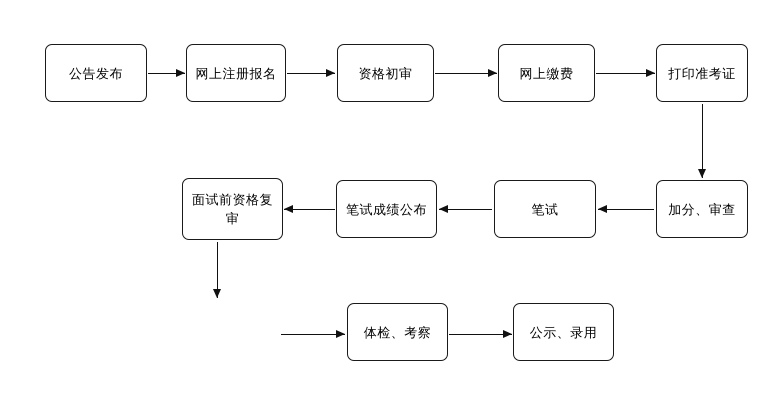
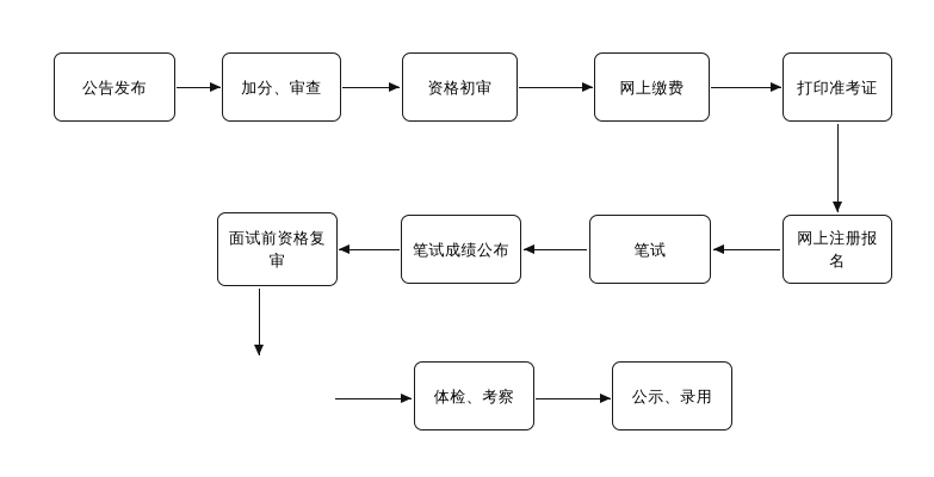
  公告发布
- 网上注册报名
+ 加分、审查
  资格初审
  网上缴费
  打印准考证
- 加分、审查
+ 网上注册报名
  笔试
  笔试成绩公布
  面试前资格复审
  体检、考察
  公示、录用
